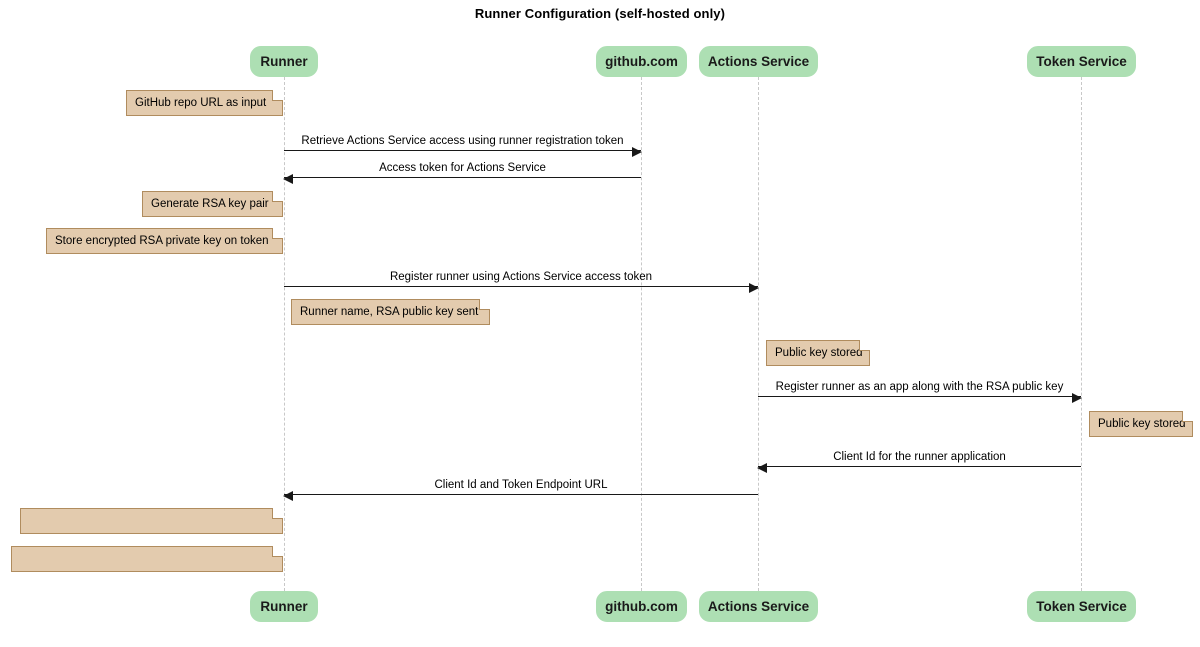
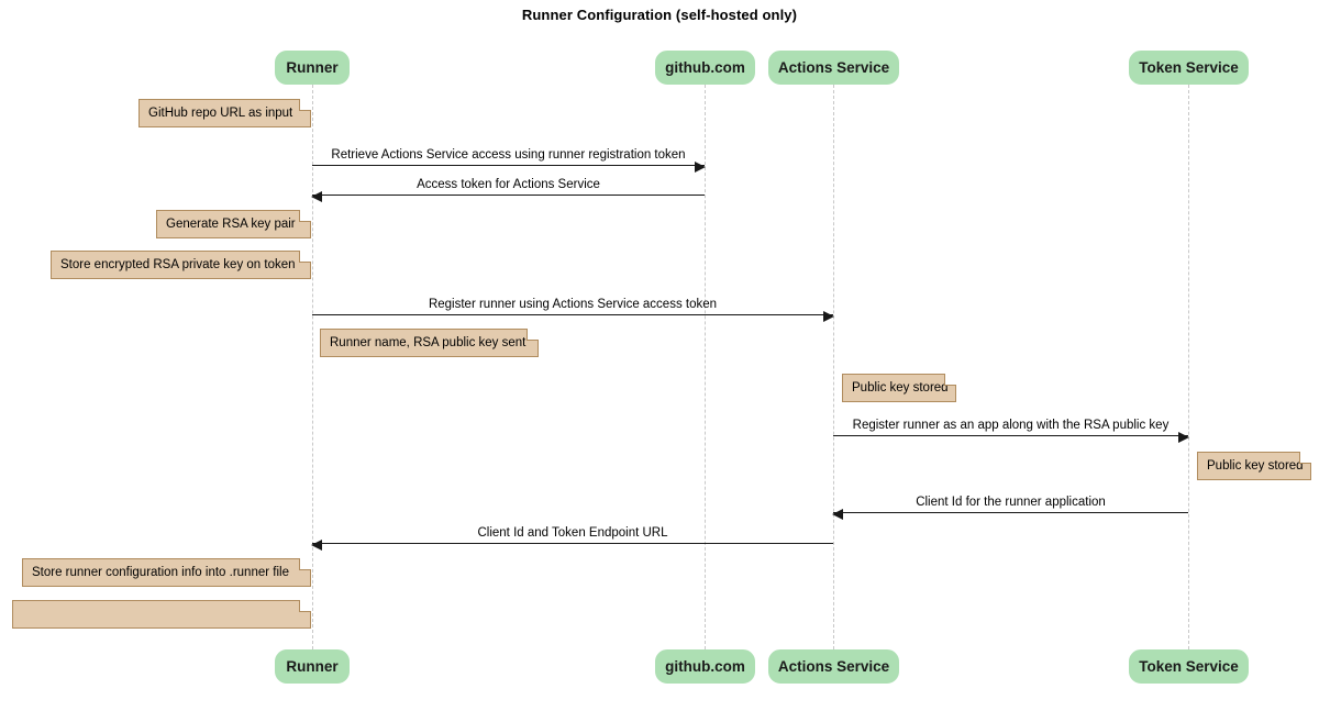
  Runner Configuration (self-hosted only)
  Runner
  github.com
  Actions Service
  Token Service
  Runner
  github.com
  Actions Service
  Token Service
  Retrieve Actions Service access using runner registration token
  Access token for Actions Service
  Register runner using Actions Service access token
  Register runner as an app along with the RSA public key
  Client Id for the runner application
  Client Id and Token Endpoint URL
  GitHub repo URL as input
  Generate RSA key pair
  Store encrypted RSA private key on token
  Runner name, RSA public key sent
  Public key stored
  Public key stored
+ Store runner configuration info into .runner file
